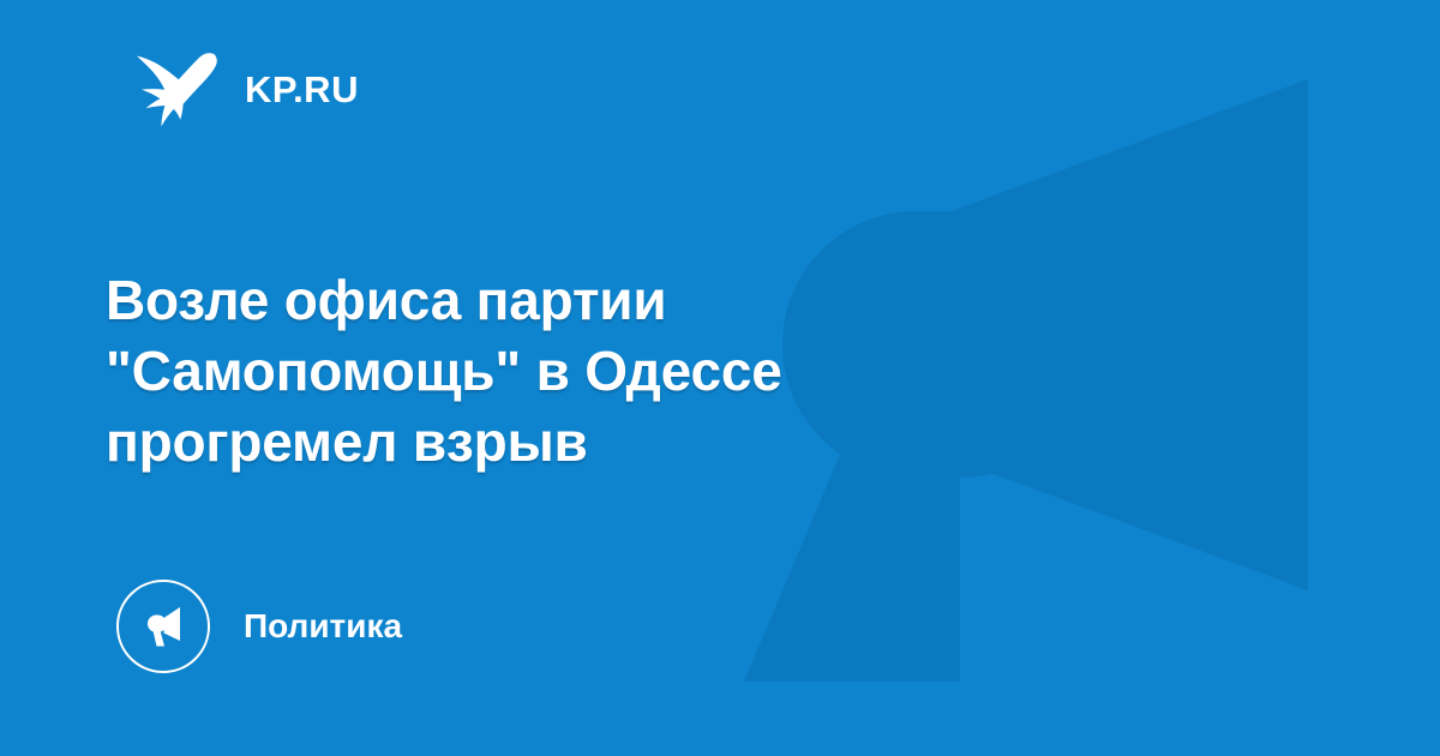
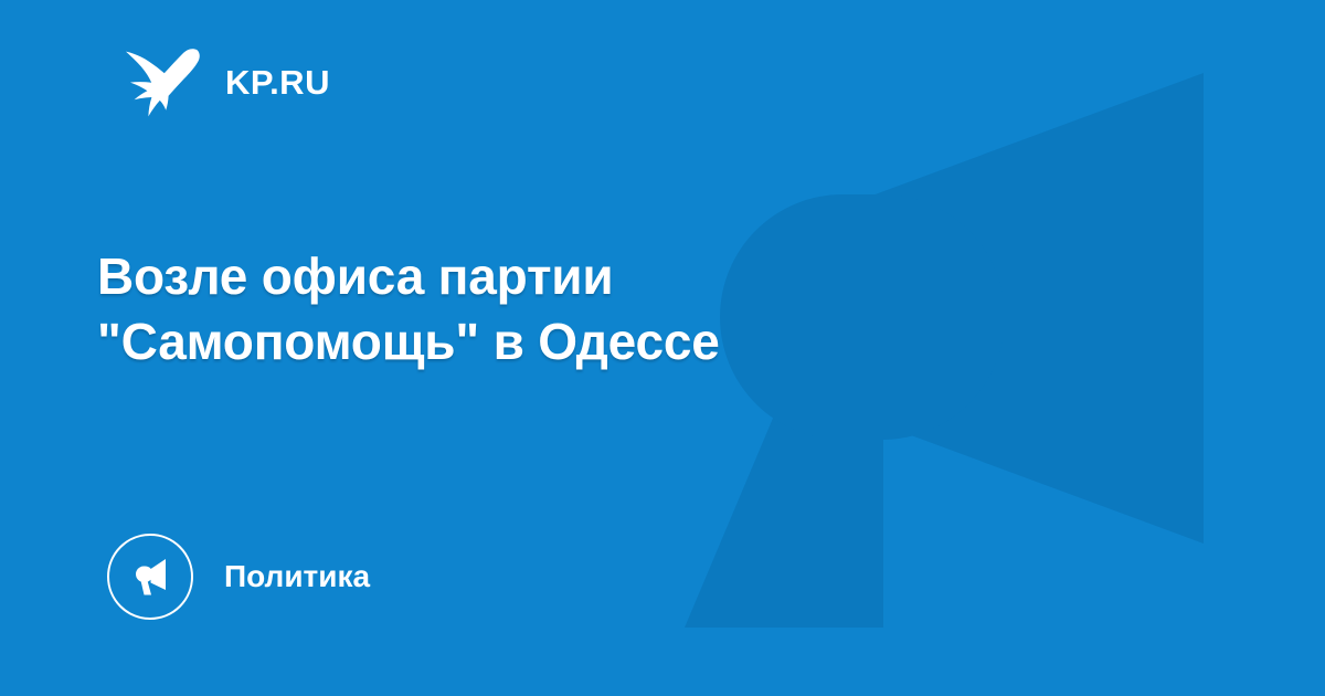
  KP.RU
  Возле офиса партии
  "Самопомощь" в Одессе
- прогремел взрыв
  Политика
